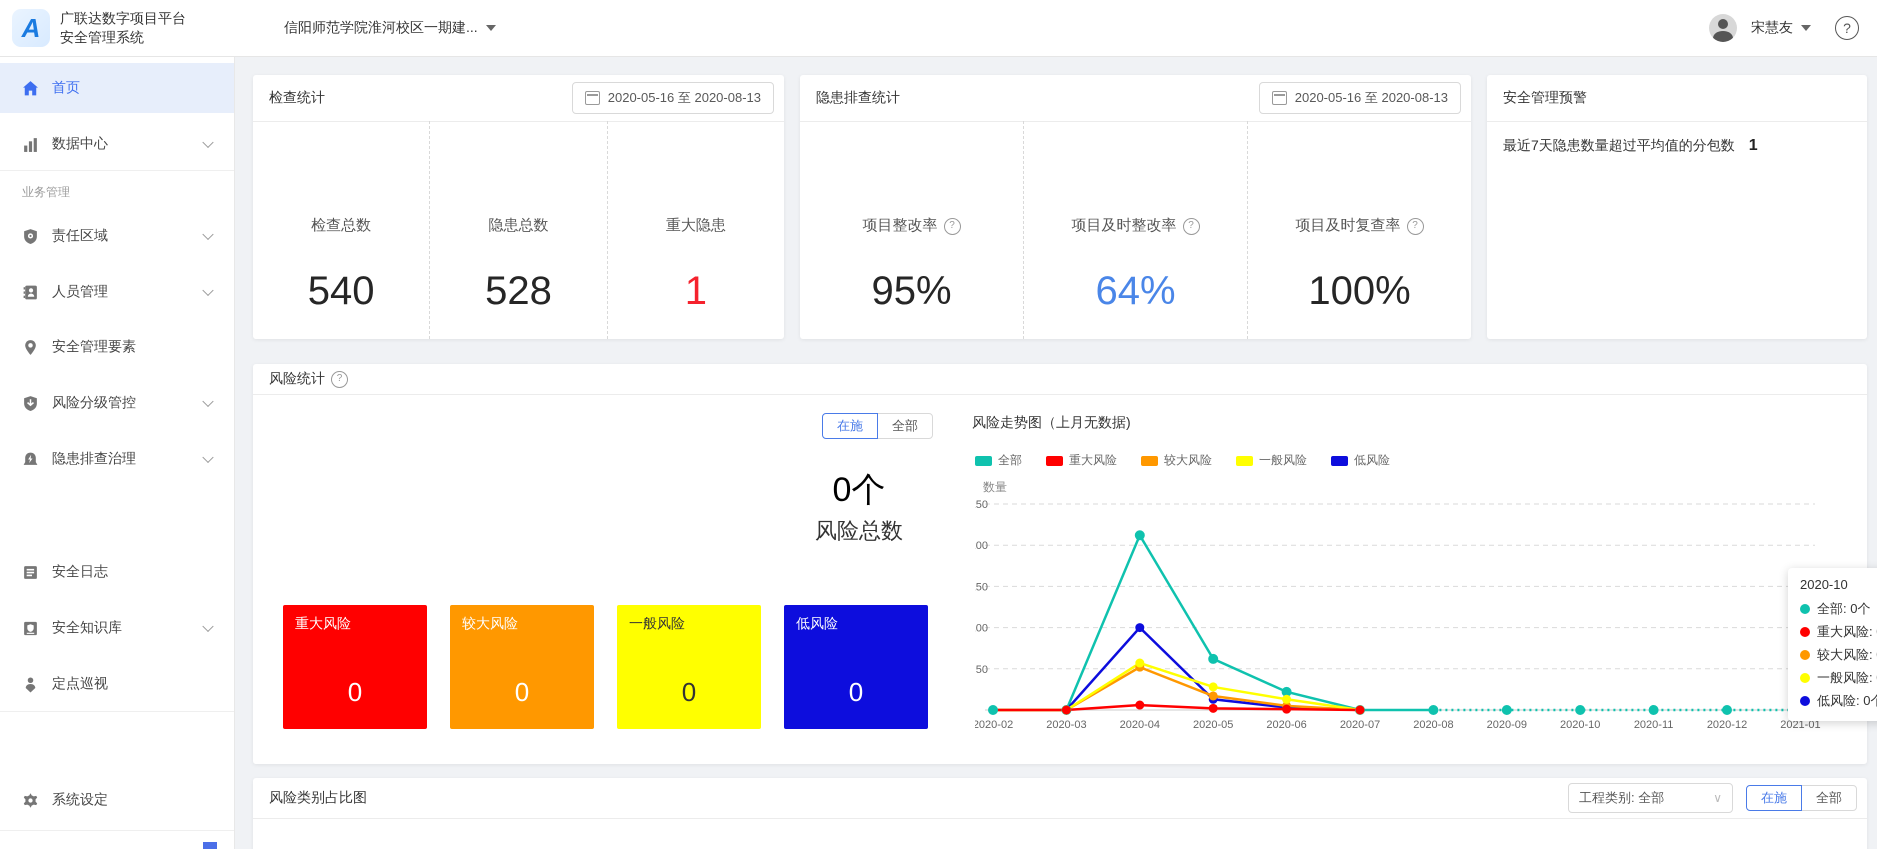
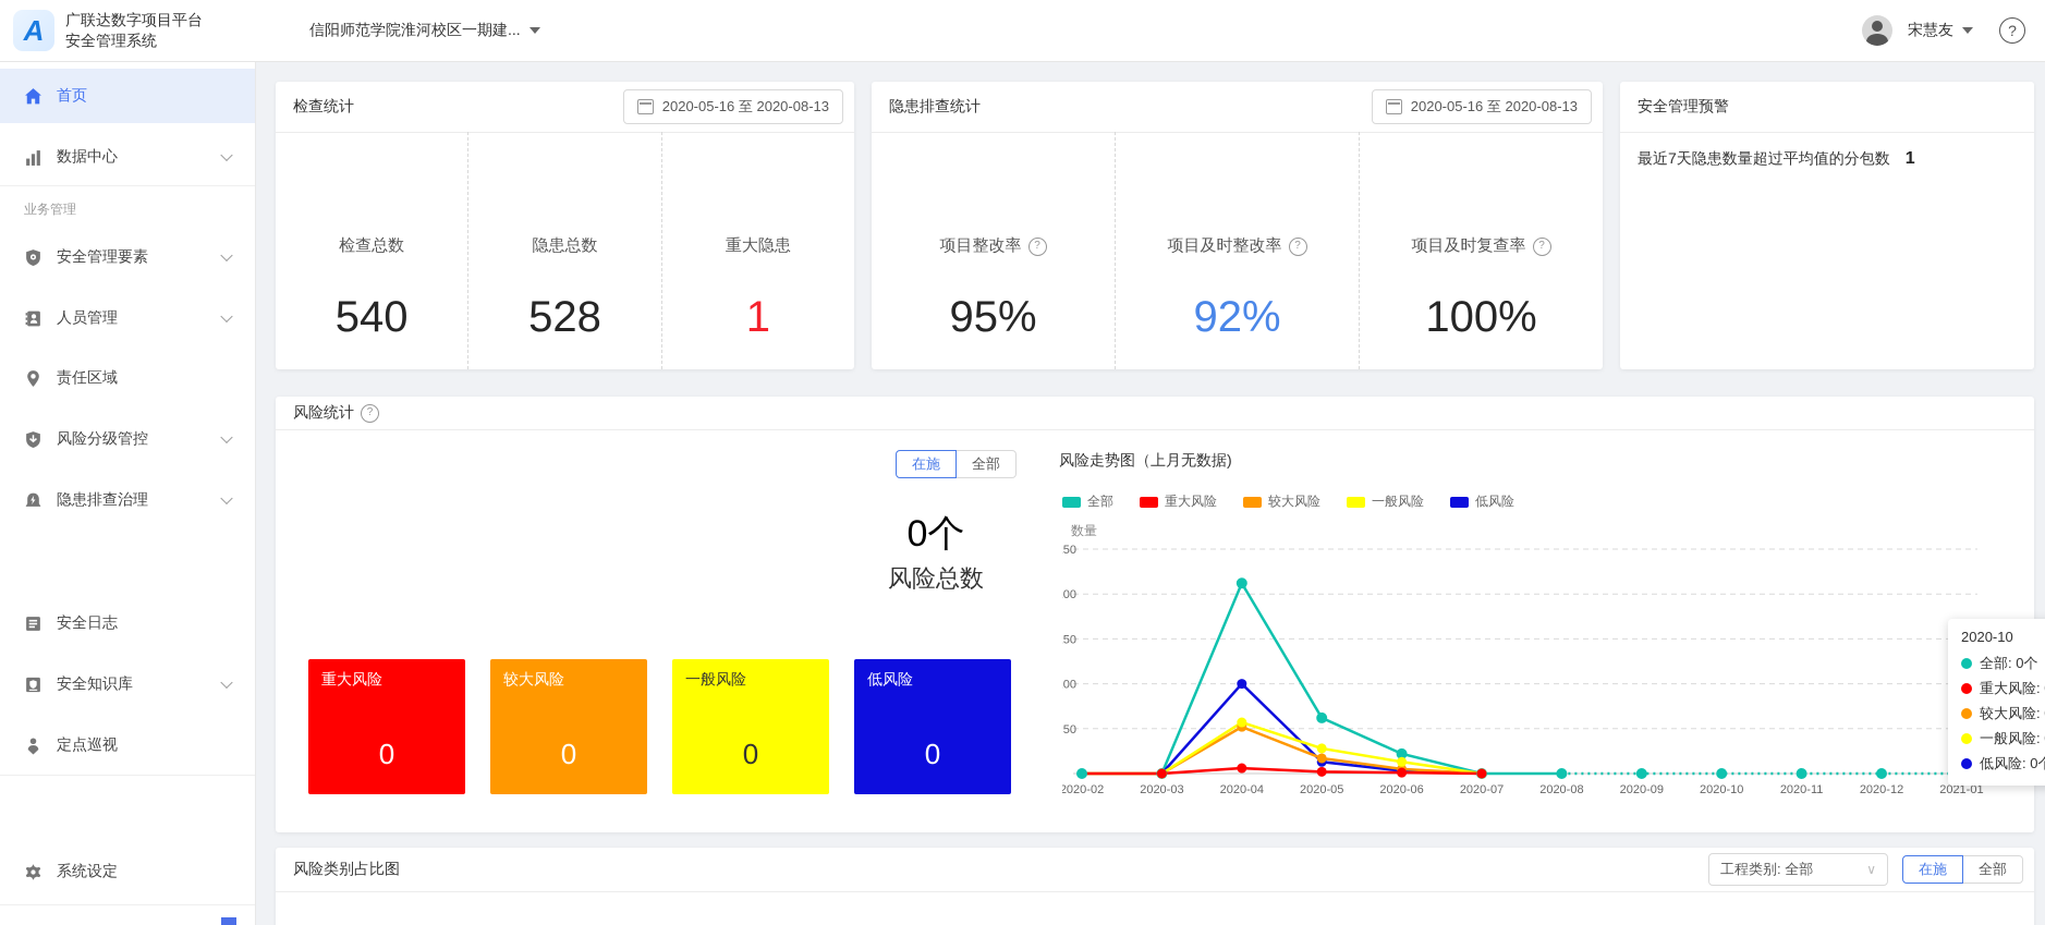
  A
  广联达数字项目平台
  安全管理系统
  信阳师范学院淮河校区一期建...
  宋慧友
  ?
  首页
  数据中心
  业务管理
- 责任区域
+ 安全管理要素
  人员管理
- 安全管理要素
+ 责任区域
  风险分级管控
  隐患排查治理
  安全日志
  安全知识库
  定点巡视
  系统设定
  检查统计
  2020-05-16 至 2020-08-13
  检查总数
  540
  隐患总数
  528
  重大隐患
  1
  隐患排查统计
  2020-05-16 至 2020-08-13
  项目整改率
  ?
  95%
  项目及时整改率
  ?
- 64%
+ 92%
  项目及时复查率
  ?
  100%
  安全管理预警
  最近7天隐患数量超过平均值的分包数
  1
  风险统计
  ?
  在施
  全部
  0个
  风险总数
  重大风险
  0
  较大风险
  0
  一般风险
  0
  低风险
  0
  风险走势图（上月无数据)
  全部
  重大风险
  较大风险
  一般风险
  低风险
  数量
  50
  2020-02
  2020-03
  2020-04
  2020-05
  2020-06
  2020-07
  2020-08
  2020-09
  2020-10
  2020-11
  2020-12
  2021-01
  风险类别占比图
  工程类别: 全部
  ∨
  在施
  全部
  2020-10
  全部: 0个
  重大风险:
  较大风险:
  一般风险:
  低风险: 0
